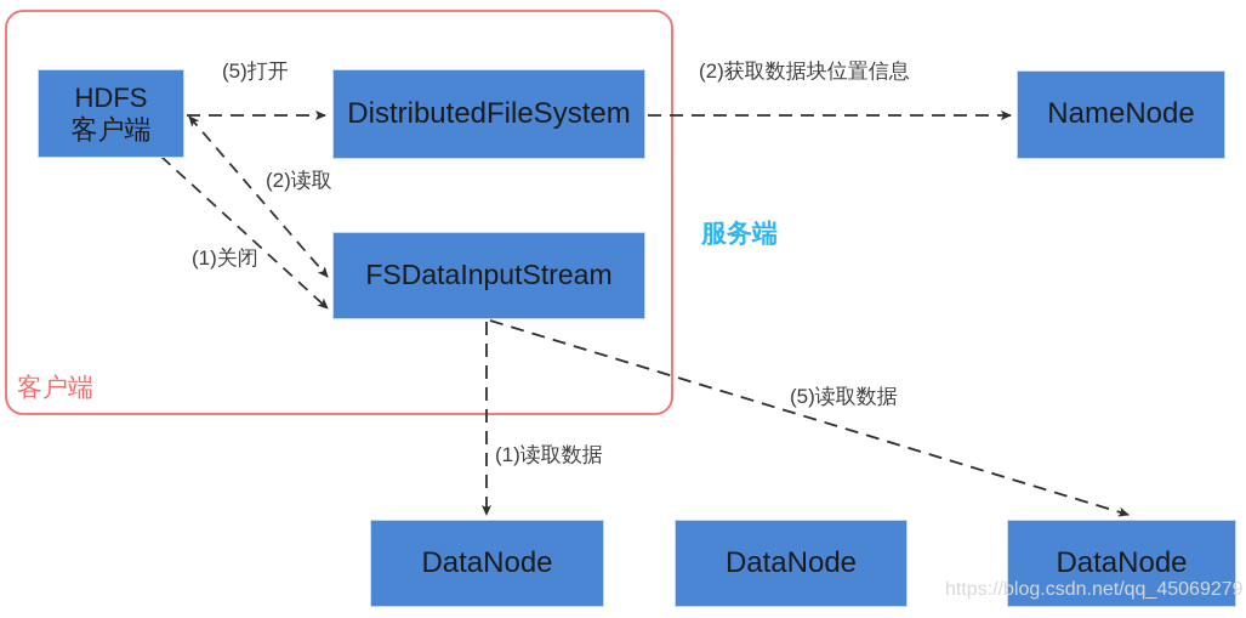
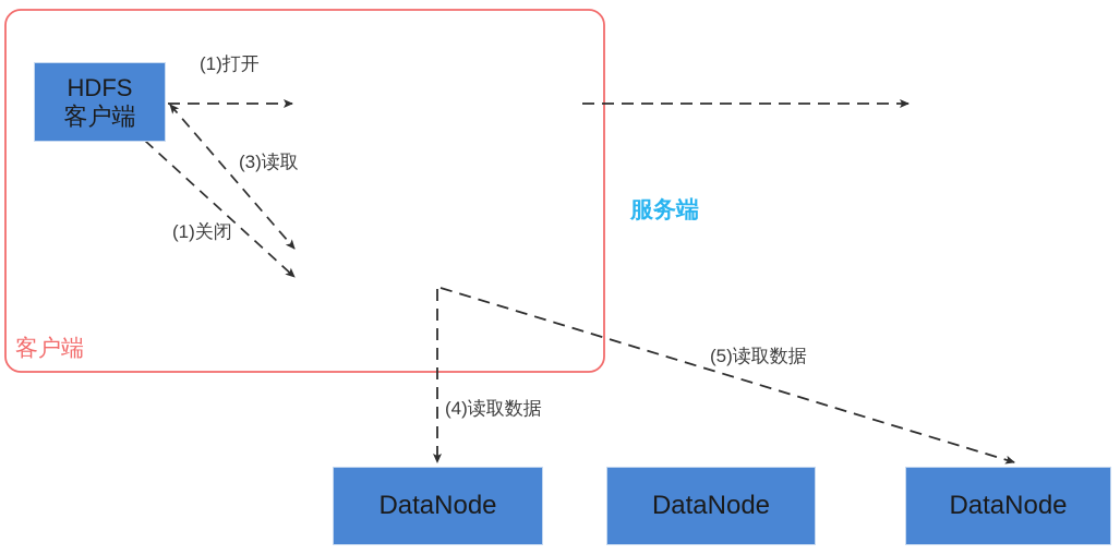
  HDFS
  客户端
- DistributedFileSystem
- FSDataInputStream
- NameNode
  DataNode
  DataNode
  DataNode
- (5)打开
+ (1)打开
- (2)获取数据块位置信息
- (2)读取
+ (3)读取
- (1)读取数据
+ (4)读取数据
  (5)读取数据
  (1)关闭
  客户端
  服务端
- https://blog.csdn.net/qq_45069279
